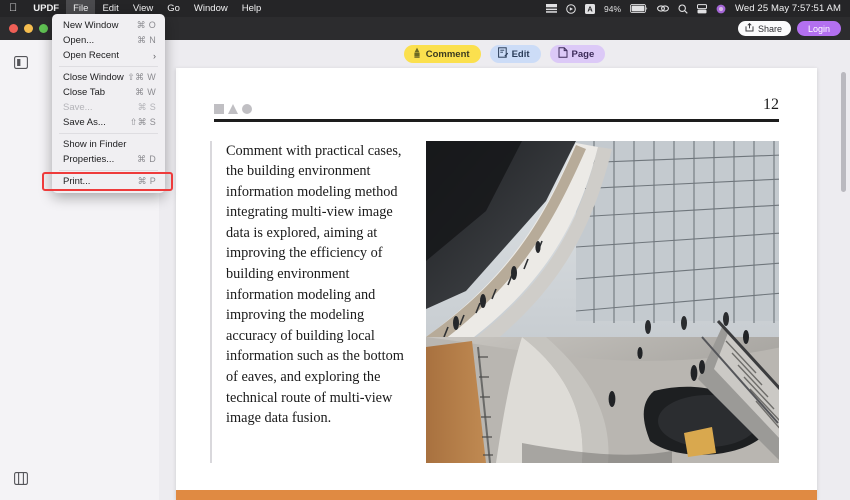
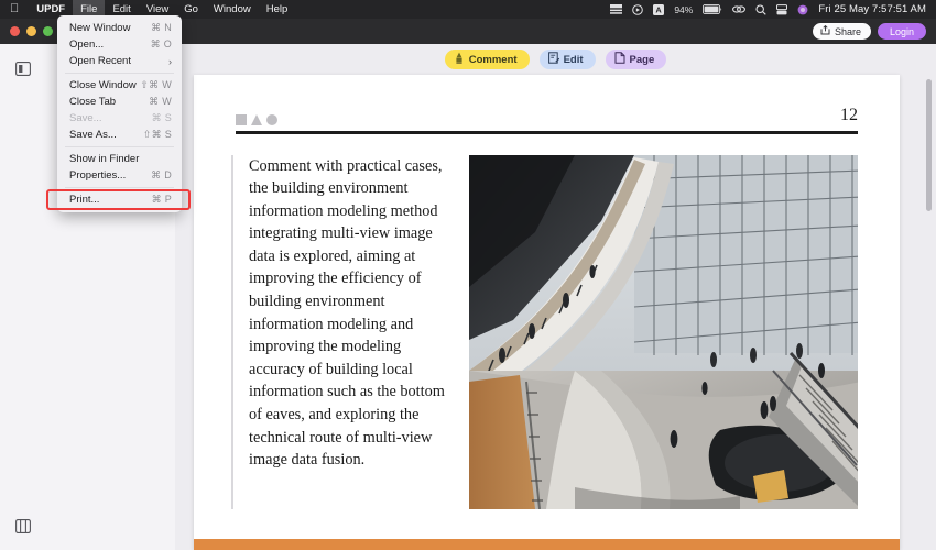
  
  UPDF
  File
  Edit
  View
  Go
  Window
  Help
  A
  94%
- Wed 25 May 7:57:51 AM
+ Fri 25 May 7:57:51 AM
  Share
  Login
  Comment
  Edit
  Page
  12
  Comment with practical cases, the building environment information modeling method integrating multi-view image data is explored, aiming at improving the efficiency of building environment information modeling and improving the modeling accuracy of building local information such as the bottom of eaves, and exploring the technical route of multi-view image data fusion.
  New Window
- ⌘ O
+ ⌘ N
  Open...
- ⌘ N
+ ⌘ O
  Open Recent
  ›
  Close Window
  ⇧⌘ W
  Close Tab
  ⌘ W
  Save...
  ⌘ S
  Save As...
  ⇧⌘ S
  Show in Finder
  Properties...
  ⌘ D
  Print...
  ⌘ P
